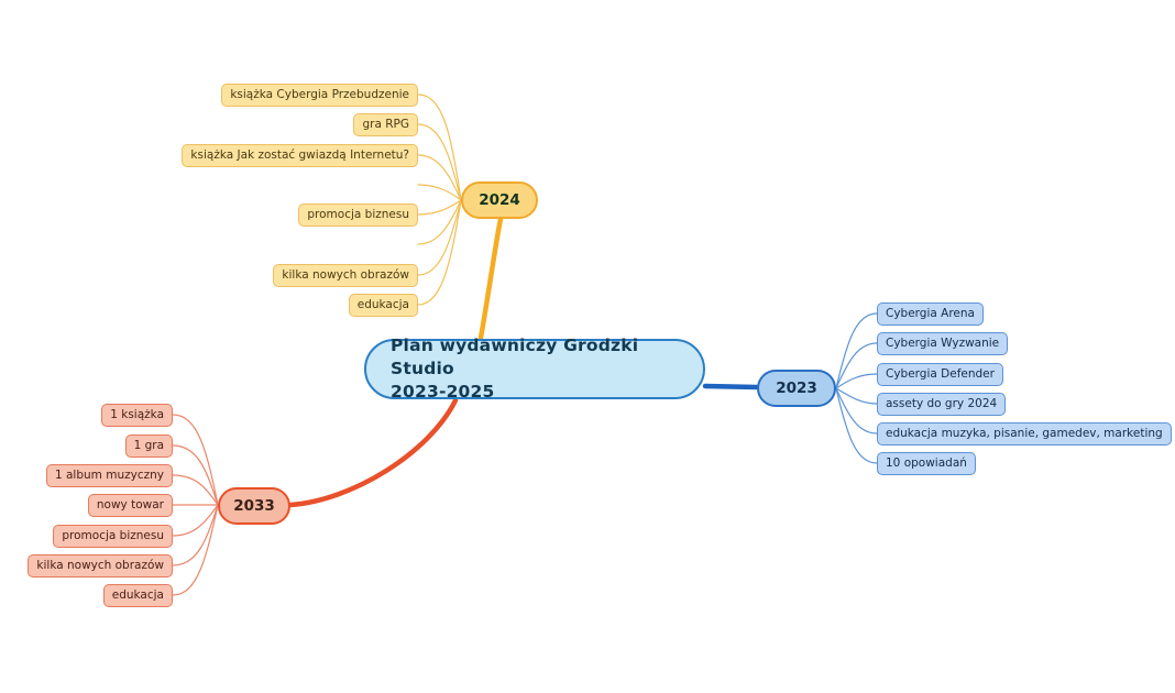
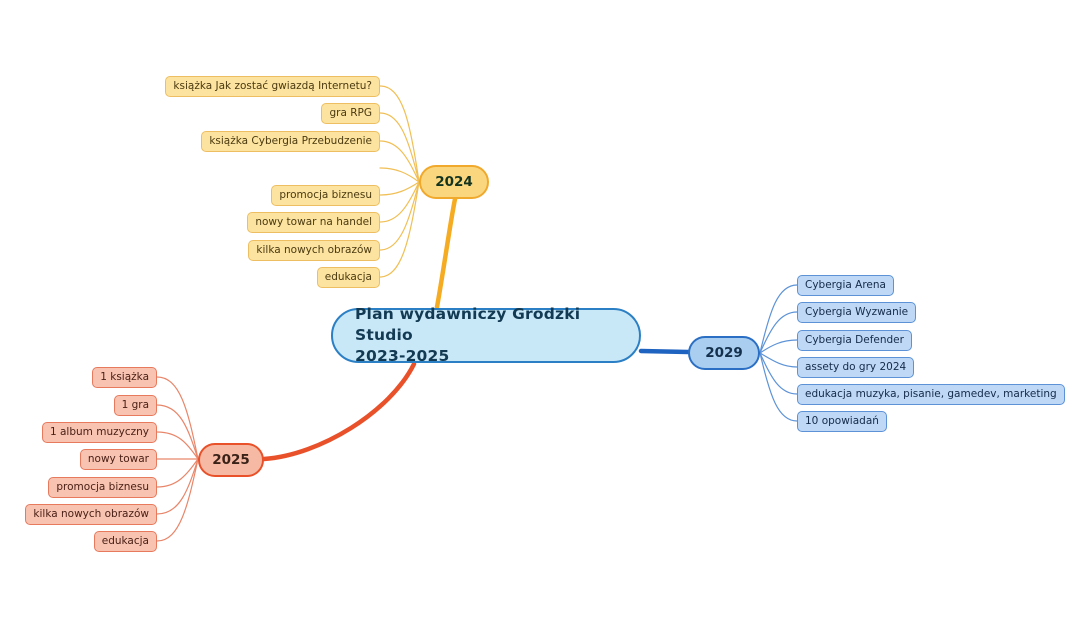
  Plan wydawniczy Grodzki Studio
  2023-2025
  2024
- 2023
+ 2029
- 2033
+ 2025
- książka Cybergia Przebudzenie
+ książka Jak zostać gwiazdą Internetu?
  gra RPG
- książka Jak zostać gwiazdą Internetu?
+ książka Cybergia Przebudzenie
  promocja biznesu
+ nowy towar na handel
  kilka nowych obrazów
  edukacja
  Cybergia Arena
  Cybergia Wyzwanie
  Cybergia Defender
  assety do gry 2024
  edukacja muzyka, pisanie, gamedev, marketing
  10 opowiadań
  1 książka
  1 gra
  1 album muzyczny
  nowy towar
  promocja biznesu
  kilka nowych obrazów
  edukacja
